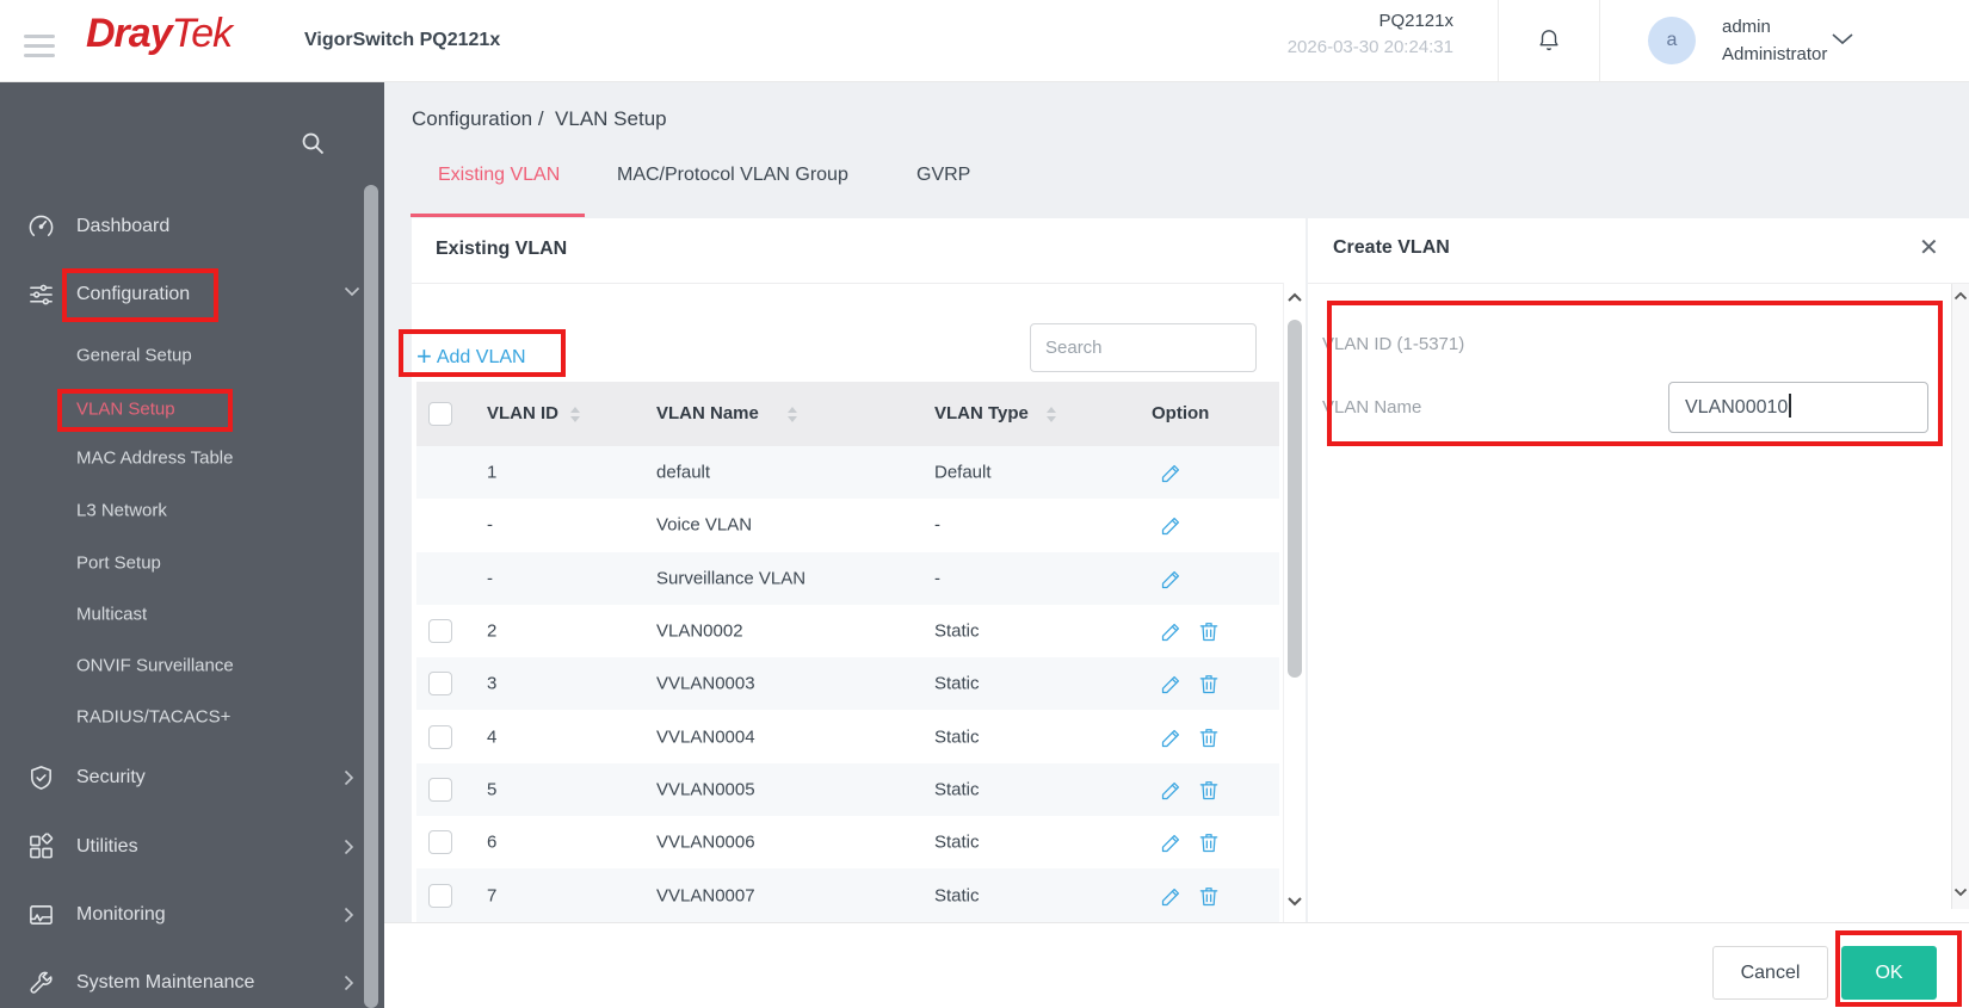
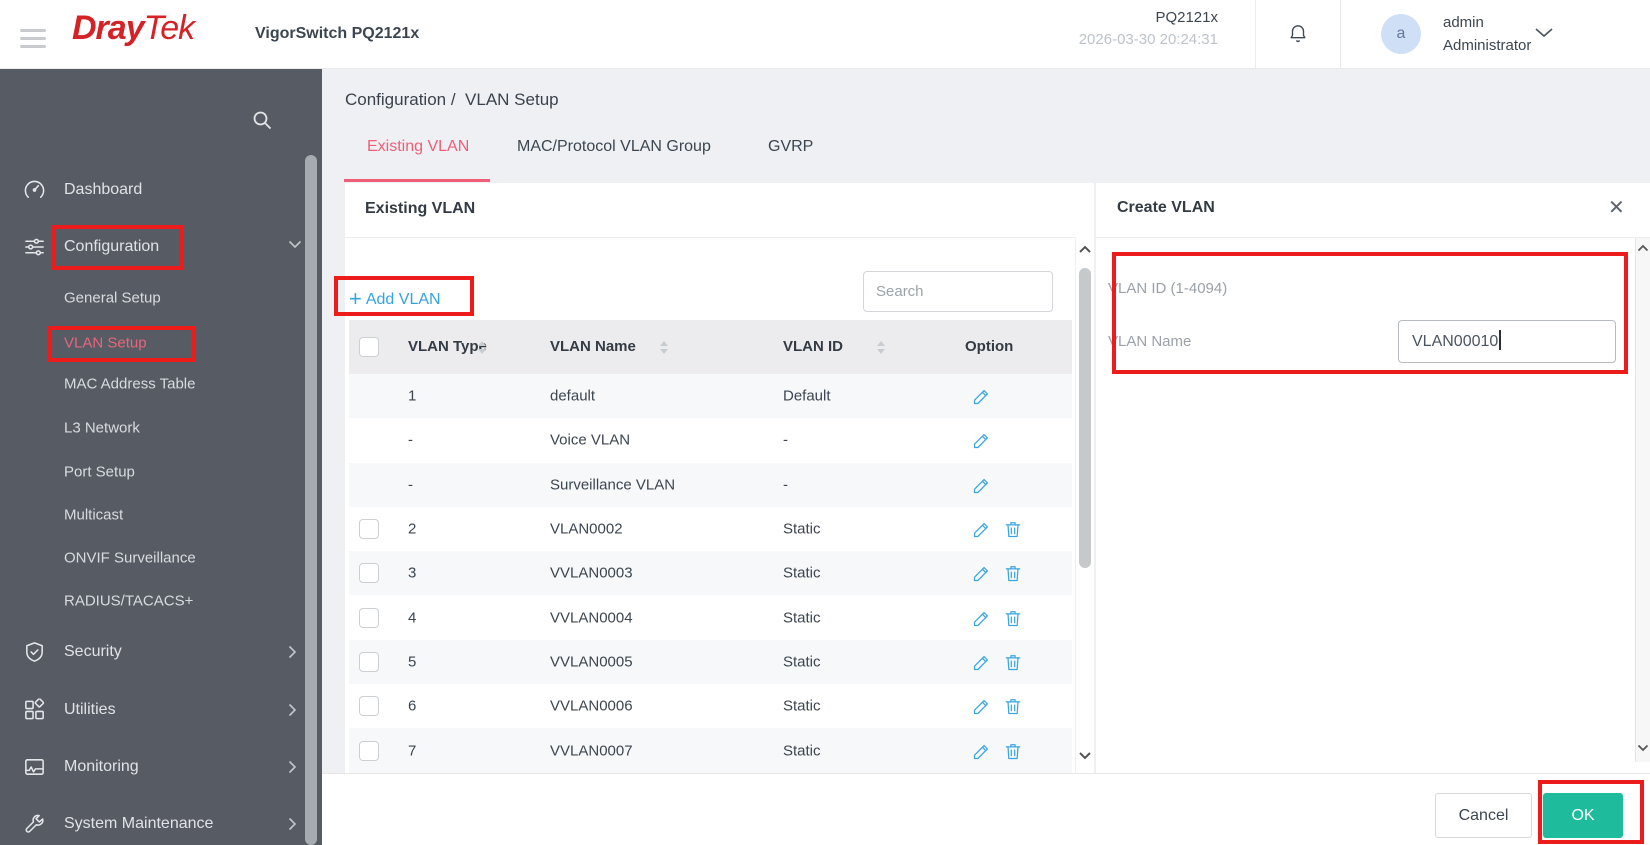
  DrayTek
  VigorSwitch PQ2121x
  PQ2121x
  2026-03-30 20:24:31
  a
  admin
  Administrator
  Dashboard
  Configuration
  General Setup
  VLAN Setup
  MAC Address Table
  L3 Network
  Port Setup
  Multicast
  ONVIF Surveillance
  RADIUS/TACACS+
  Security
  Utilities
  Monitoring
  System Maintenance
  Configuration / VLAN Setup
  Existing VLAN
  MAC/Protocol VLAN Group
  GVRP
  Existing VLAN
  + Add VLAN
  Search
- VLAN ID
+ VLAN Type
  VLAN Name
- VLAN Type
+ VLAN ID
  Option
  1
  default
  Default
  -
  Voice VLAN
  -
  -
  Surveillance VLAN
  -
  2
  VLAN0002
  Static
  3
  VVLAN0003
  Static
  4
  VVLAN0004
  Static
  5
  VVLAN0005
  Static
  6
  VVLAN0006
  Static
  7
  VVLAN0007
  Static
  Create VLAN
  ✕
- VLAN ID (1-5371)
+ VLAN ID (1-4094)
  VLAN Name
  VLAN00010
  Cancel
  OK
